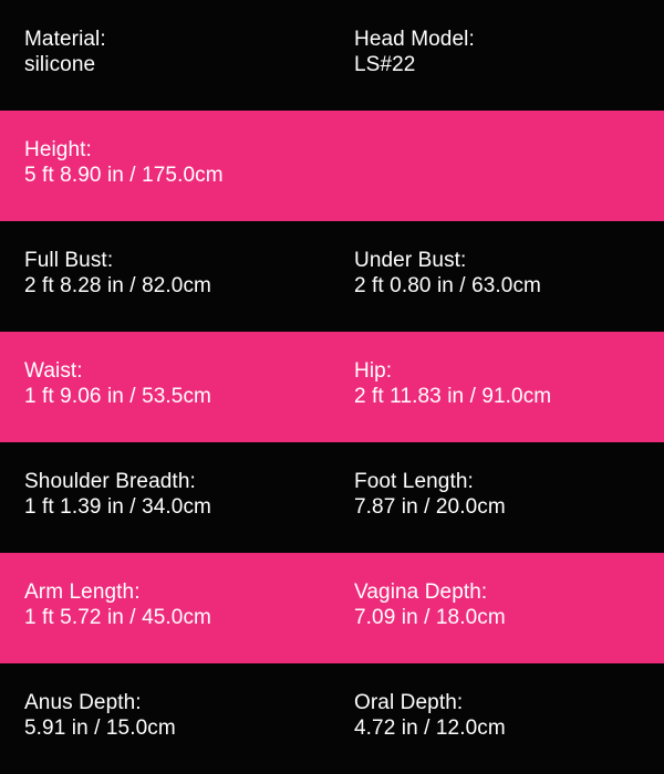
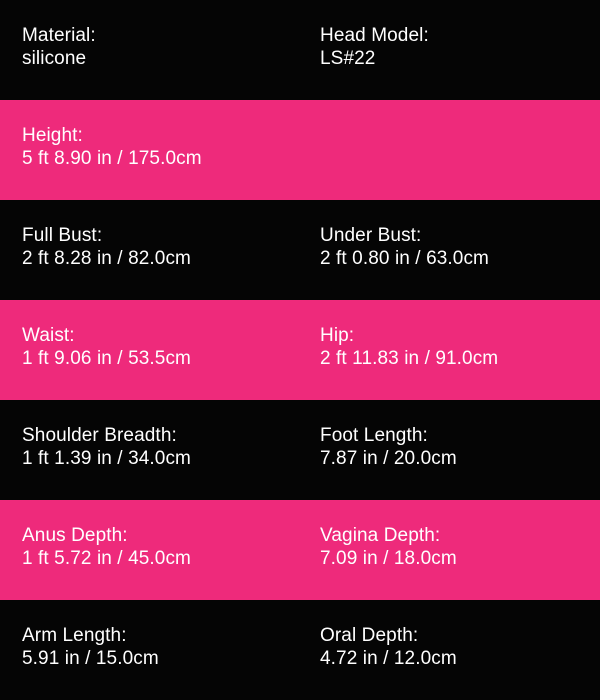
  Material:
  silicone
  Head Model:
  LS#22
  Height:
  5 ft 8.90 in / 175.0cm
  Full Bust:
  2 ft 8.28 in / 82.0cm
  Under Bust:
  2 ft 0.80 in / 63.0cm
  Waist:
  1 ft 9.06 in / 53.5cm
  Hip:
  2 ft 11.83 in / 91.0cm
  Shoulder Breadth:
  1 ft 1.39 in / 34.0cm
  Foot Length:
  7.87 in / 20.0cm
- Arm Length:
+ Anus Depth:
  1 ft 5.72 in / 45.0cm
  Vagina Depth:
  7.09 in / 18.0cm
- Anus Depth:
+ Arm Length:
  5.91 in / 15.0cm
  Oral Depth:
  4.72 in / 12.0cm
